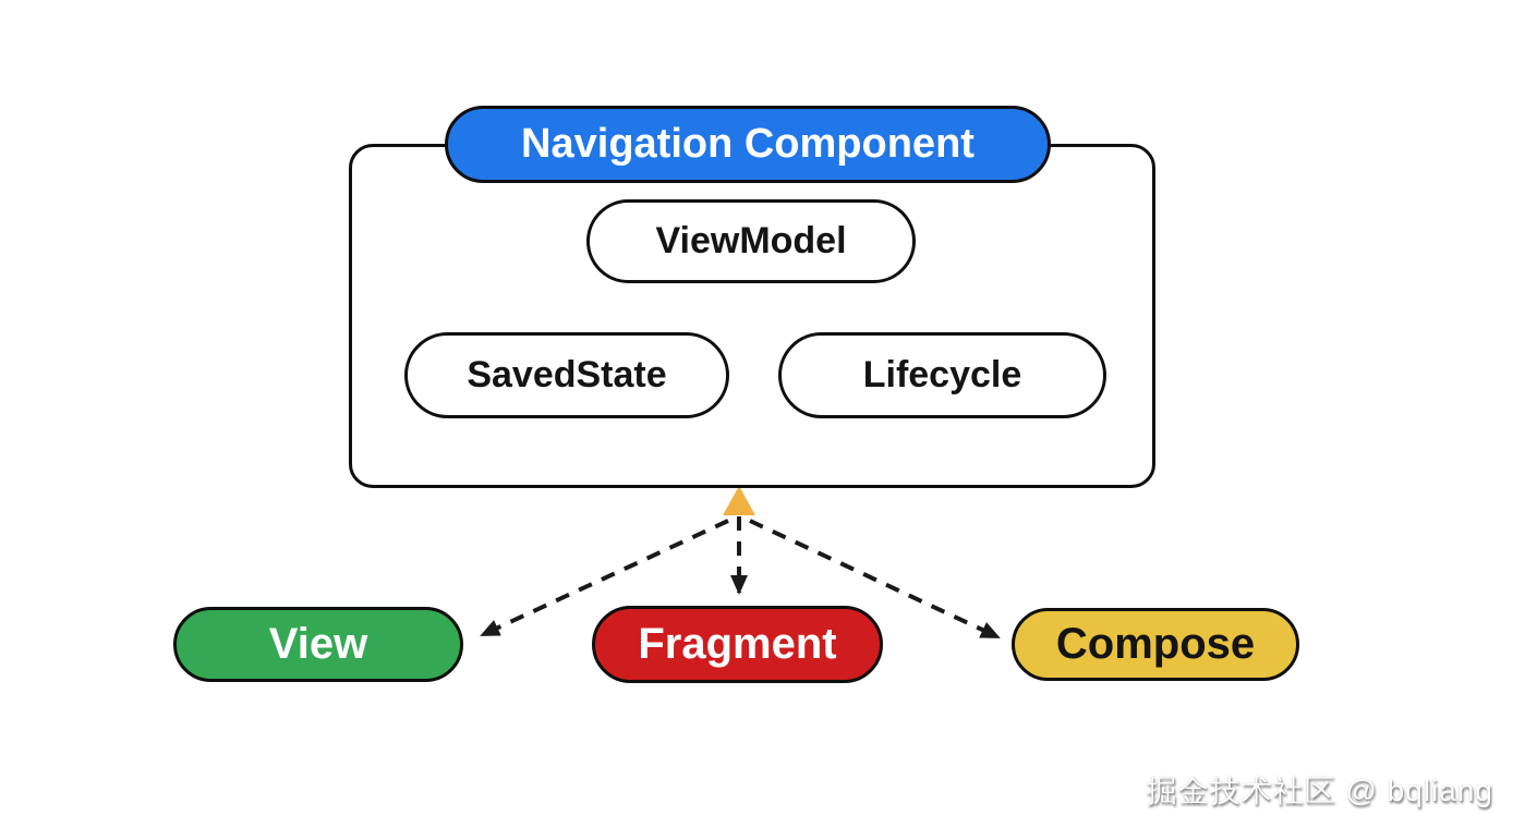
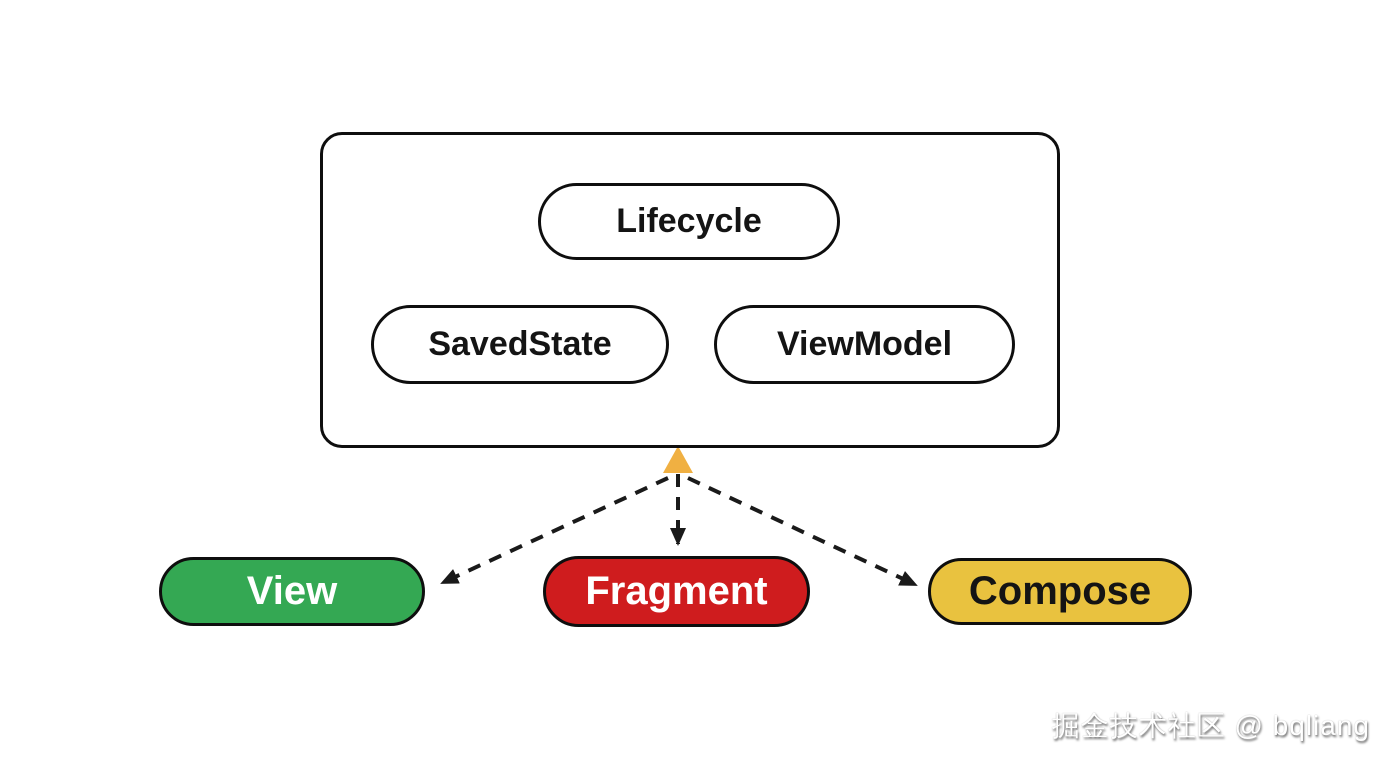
- Navigation Component
- ViewModel
+ Lifecycle
  SavedState
- Lifecycle
+ ViewModel
  View
  Fragment
  Compose
  掘金技术社区 @ bqliang
